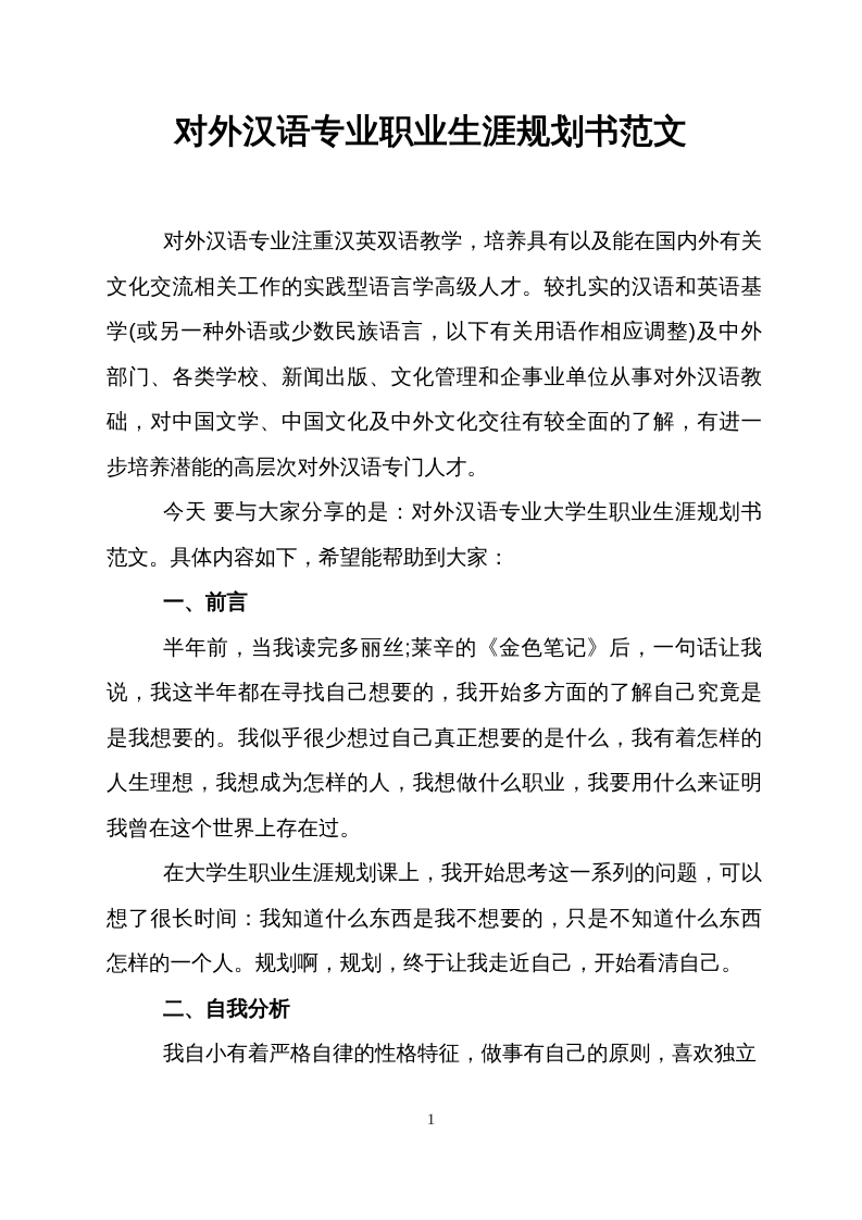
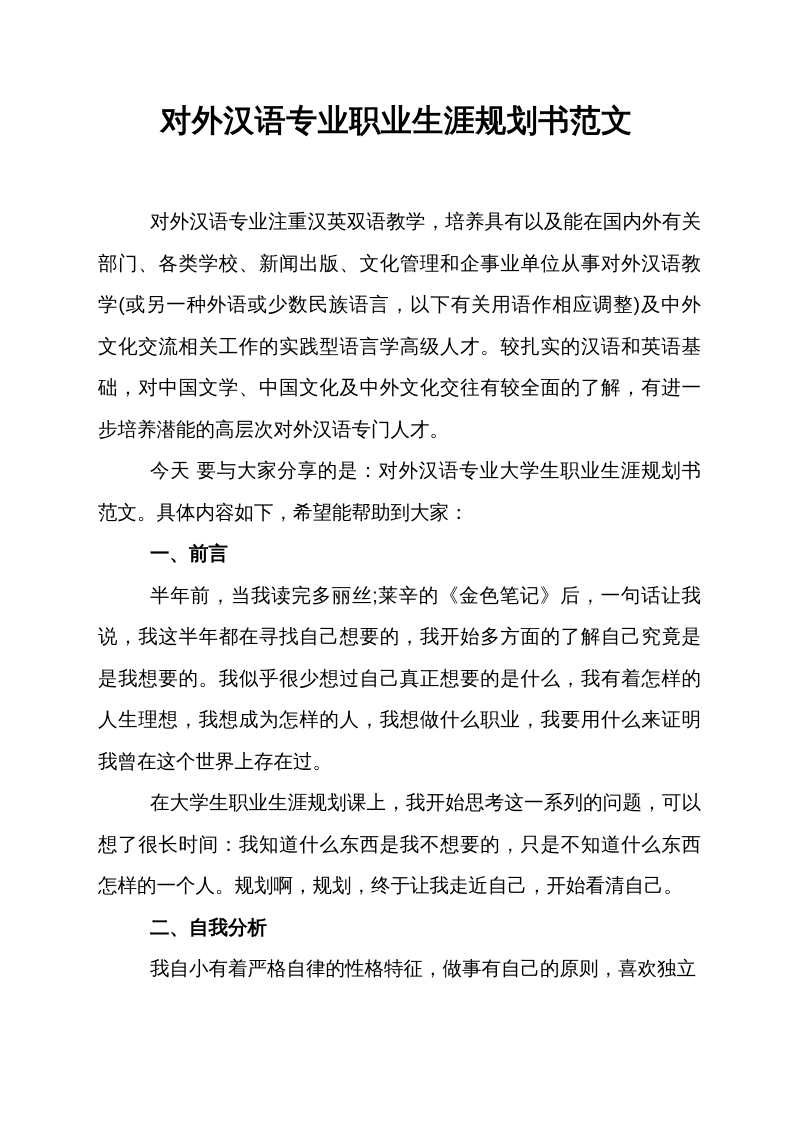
  对外汉语专业职业生涯规划书范文
  对外汉语专业注重汉英双语教学，培养具有以及能在国内外有关
- 文化交流相关工作的实践型语言学高级人才。较扎实的汉语和英语基
+ 部门、各类学校、新闻出版、文化管理和企事业单位从事对外汉语教
  学(或另一种外语或少数民族语言，以下有关用语作相应调整)及中外
- 部门、各类学校、新闻出版、文化管理和企事业单位从事对外汉语教
+ 文化交流相关工作的实践型语言学高级人才。较扎实的汉语和英语基
  础，对中国文学、中国文化及中外文化交往有较全面的了解，有进一
  步培养潜能的高层次对外汉语专门人才。
  今天 要与大家分享的是：对外汉语专业大学生职业生涯规划书
  范文。具体内容如下，希望能帮助到大家：
  一、前言
  半年前，当我读完多丽丝;莱辛的《金色笔记》后，一句话让我
  说，我这半年都在寻找自己想要的，我开始多方面的了解自己究竟是
  是我想要的。我似乎很少想过自己真正想要的是什么，我有着怎样的
  人生理想，我想成为怎样的人，我想做什么职业，我要用什么来证明
  我曾在这个世界上存在过。
  在大学生职业生涯规划课上，我开始思考这一系列的问题，可以
  想了很长时间：我知道什么东西是我不想要的，只是不知道什么东西
  怎样的一个人。规划啊，规划，终于让我走近自己，开始看清自己。
  二、自我分析
  我自小有着严格自律的性格特征，做事有自己的原则，喜欢独立
- 1
